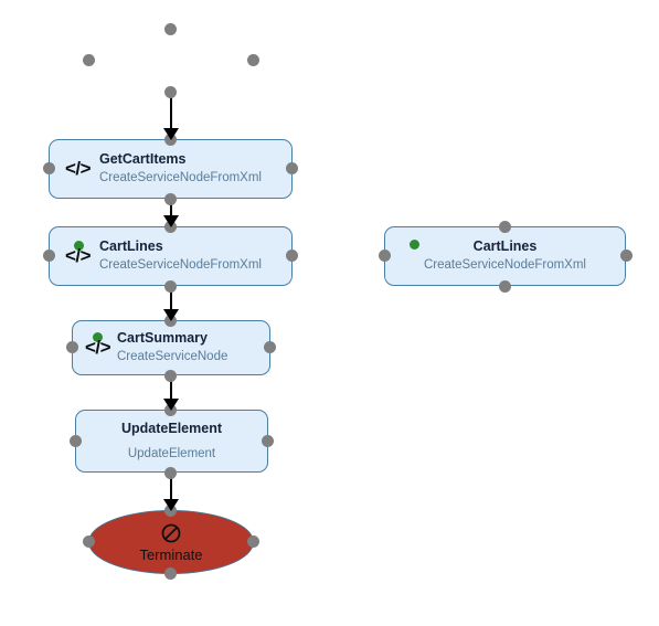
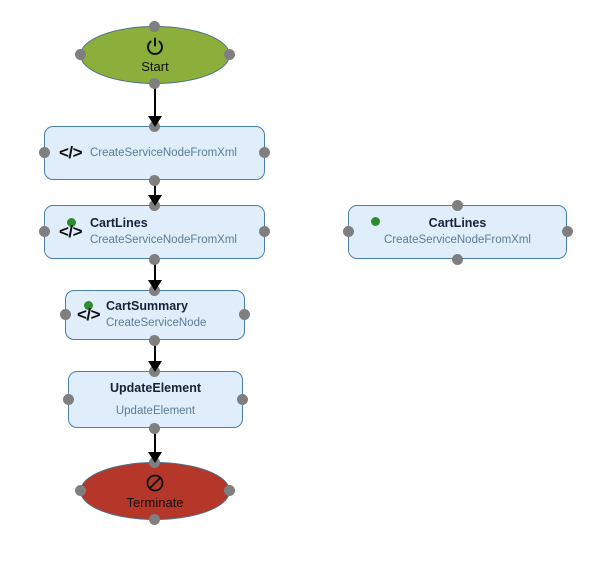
+ Start
  </>
- GetCartItems
  CreateServiceNodeFromXml
  </>
  CartLines
  CreateServiceNodeFromXml
  </>
  CartSummary
  CreateServiceNode
  UpdateElement
  UpdateElement
  Terminate
  CartLines
  CreateServiceNodeFromXml
